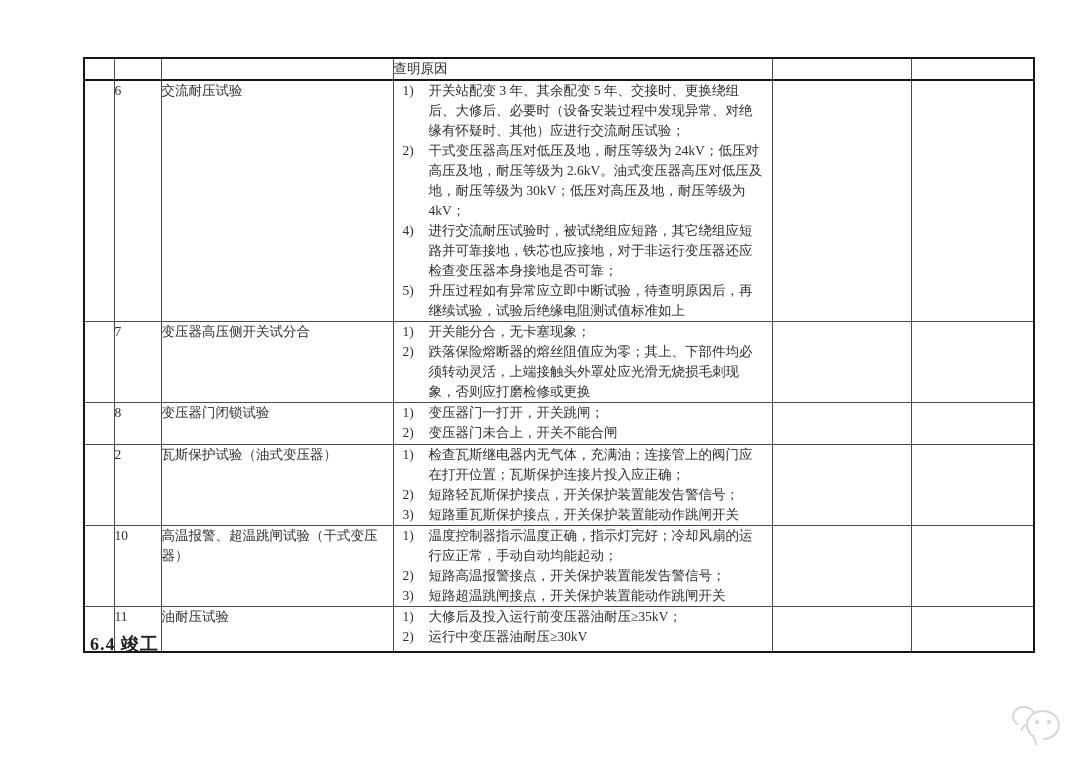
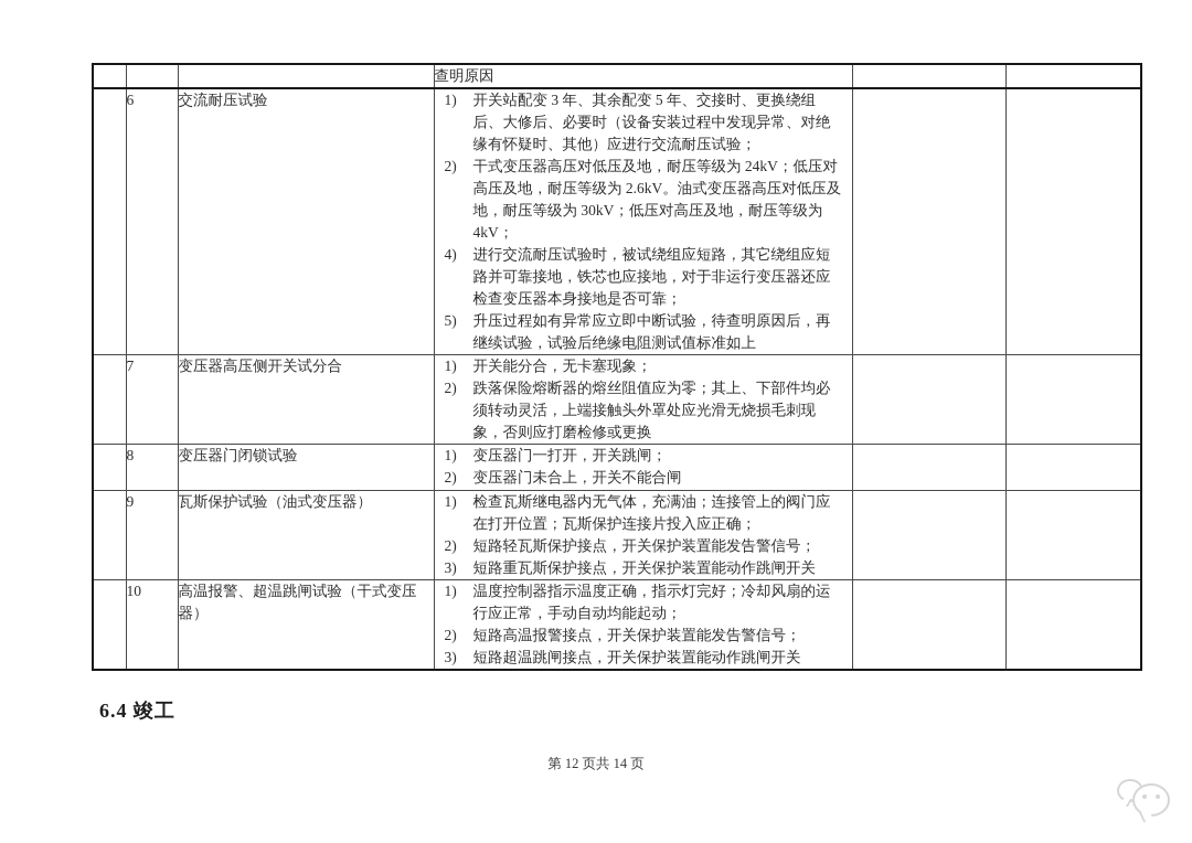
  			查明原因
  	6	交流耐压试验	1) 开关站配变 3 年、其余配变 5 年、交接时、更换绕组后、大修后、必要时（设备安装过程中发现异常、对绝缘有怀疑时、其他）应进行交流耐压试验；2) 干式变压器高压对低压及地，耐压等级为 24kV；低压对高压及地，耐压等级为 2.6kV。油式变压器高压对低压及地，耐压等级为 30kV；低压对高压及地，耐压等级为 4kV；4) 进行交流耐压试验时，被试绕组应短路，其它绕组应短路并可靠接地，铁芯也应接地，对于非运行变压器还应检查变压器本身接地是否可靠；5) 升压过程如有异常应立即中断试验，待查明原因后，再继续试验，试验后绝缘电阻测试值标准如上
  	7	变压器高压侧开关试分合	1) 开关能分合，无卡塞现象；2) 跌落保险熔断器的熔丝阻值应为零；其上、下部件均必须转动灵活，上端接触头外罩处应光滑无烧损毛刺现象，否则应打磨检修或更换
  	8	变压器门闭锁试验	1) 变压器门一打开，开关跳闸；2) 变压器门未合上，开关不能合闸
- 	2	瓦斯保护试验（油式变压器）	1) 检查瓦斯继电器内无气体，充满油；连接管上的阀门应在打开位置；瓦斯保护连接片投入应正确；2) 短路轻瓦斯保护接点，开关保护装置能发告警信号；3) 短路重瓦斯保护接点，开关保护装置能动作跳闸开关
+ 	9	瓦斯保护试验（油式变压器）	1) 检查瓦斯继电器内无气体，充满油；连接管上的阀门应在打开位置；瓦斯保护连接片投入应正确；2) 短路轻瓦斯保护接点，开关保护装置能发告警信号；3) 短路重瓦斯保护接点，开关保护装置能动作跳闸开关
  	10	高温报警、超温跳闸试验（干式变压器）	1) 温度控制器指示温度正确，指示灯完好；冷却风扇的运行应正常，手动自动均能起动；2) 短路高温报警接点，开关保护装置能发告警信号；3) 短路超温跳闸接点，开关保护装置能动作跳闸开关
- 	11	油耐压试验	1) 大修后及投入运行前变压器油耐压≥35kV；2) 运行中变压器油耐压≥30kV
  6.4 竣工
+ 第 12 页共 14 页
